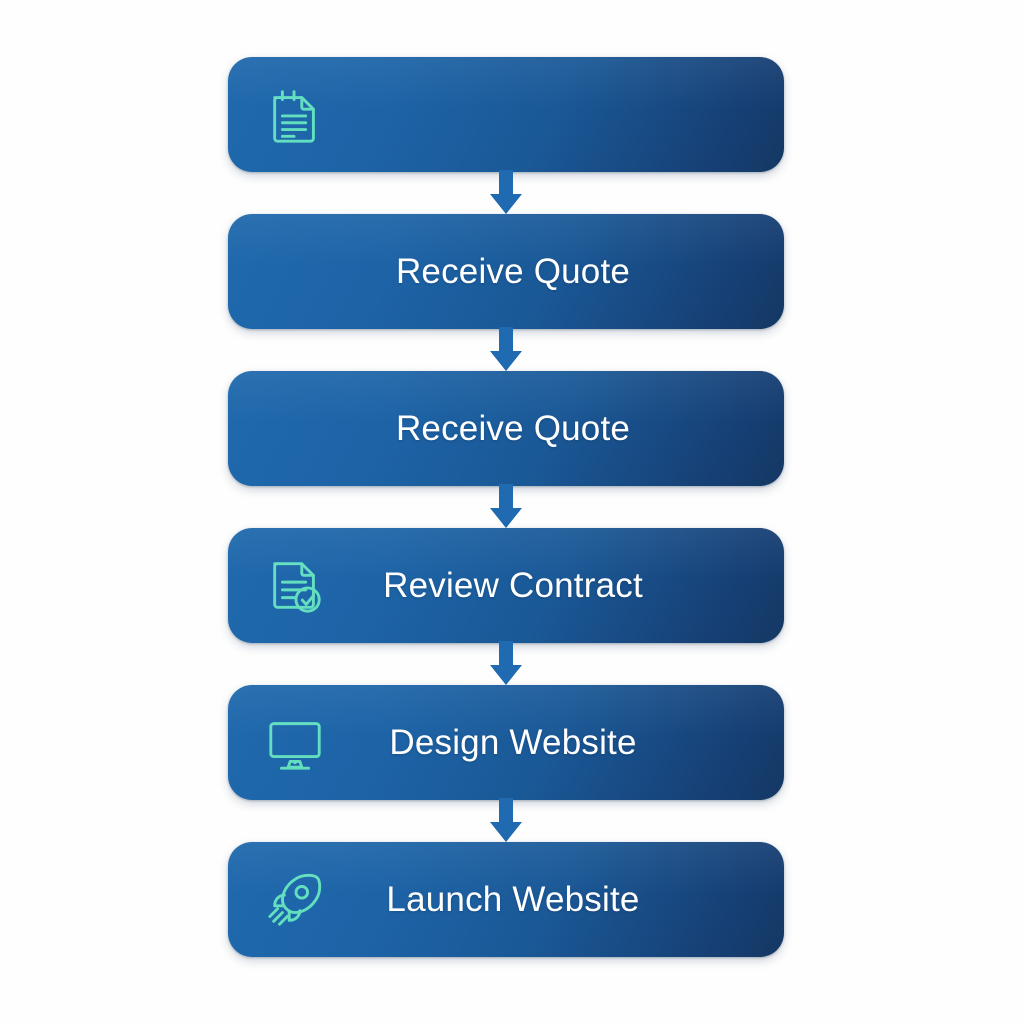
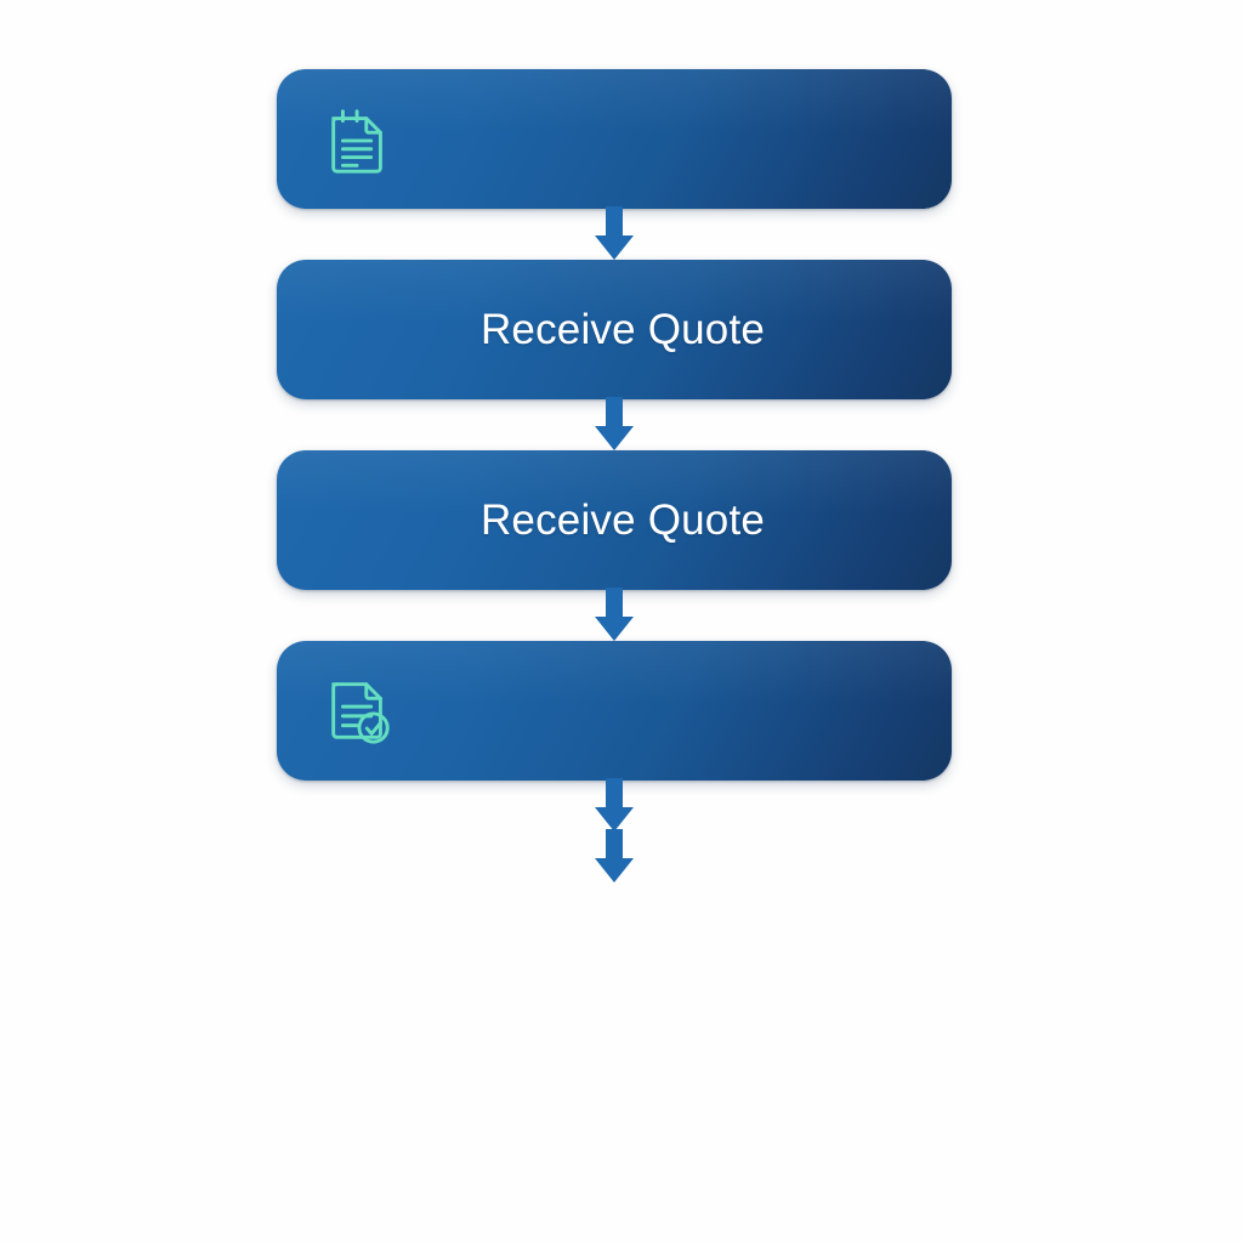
  Receive Quote
  Receive Quote
- Review Contract
- Design Website
- Launch Website
